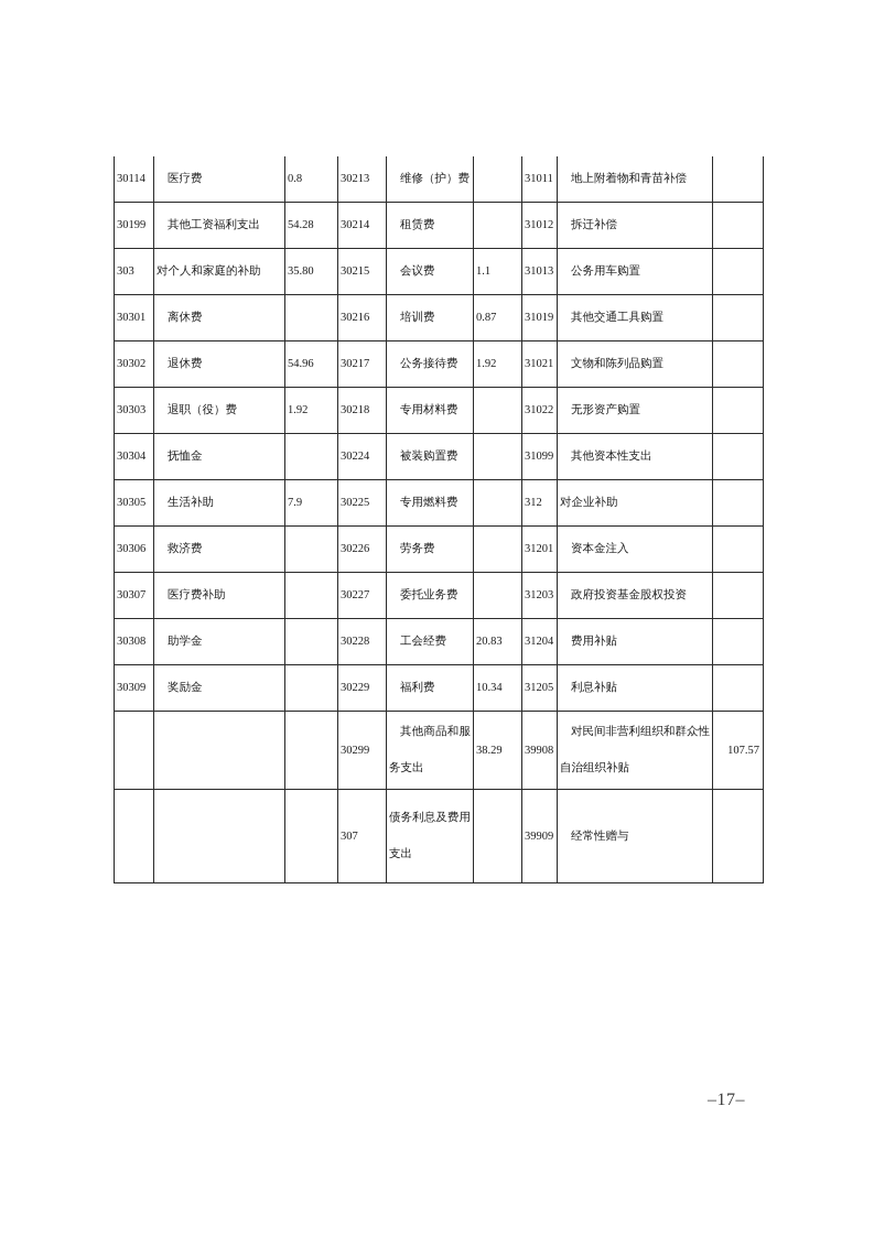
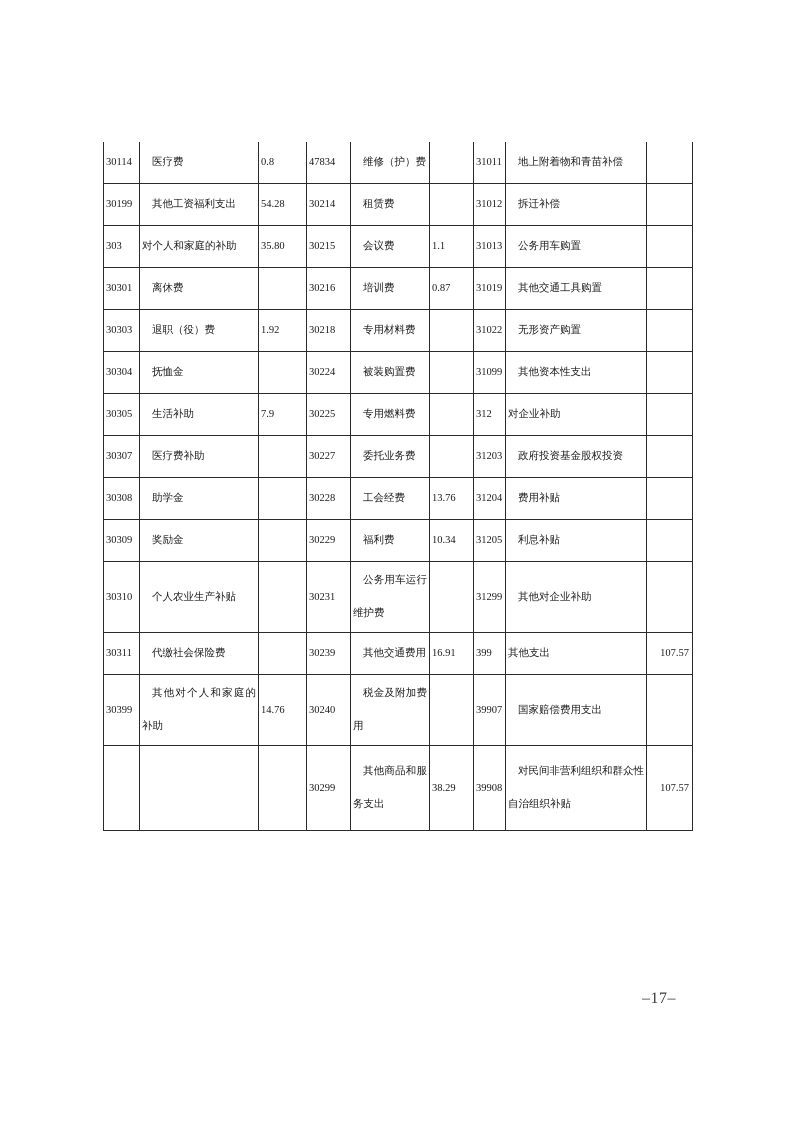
- 30114	医疗费	0.8	30213	维修（护）费		31011	地上附着物和青苗补偿
+ 30114	医疗费	0.8	47834	维修（护）费		31011	地上附着物和青苗补偿
  30199	其他工资福利支出	54.28	30214	租赁费		31012	拆迁补偿
  303	对个人和家庭的补助	35.80	30215	会议费	1.1	31013	公务用车购置
  30301	离休费		30216	培训费	0.87	31019	其他交通工具购置
- 30302	退休费	54.96	30217	公务接待费	1.92	31021	文物和陈列品购置
  30303	退职（役）费	1.92	30218	专用材料费		31022	无形资产购置
  30304	抚恤金		30224	被装购置费		31099	其他资本性支出
  30305	生活补助	7.9	30225	专用燃料费		312	对企业补助
- 30306	救济费		30226	劳务费		31201	资本金注入
  30307	医疗费补助		30227	委托业务费		31203	政府投资基金股权投资
- 30308	助学金		30228	工会经费	20.83	31204	费用补贴
+ 30308	助学金		30228	工会经费	13.76	31204	费用补贴
  30309	奖励金		30229	福利费	10.34	31205	利息补贴
+ 30310	个人农业生产补贴		30231	公务用车运行维护费		31299	其他对企业补助
+ 30311	代缴社会保险费		30239	其他交通费用	16.91	399	其他支出	107.57
+ 30399	其他对个人和家庭的补助	14.76	30240	税金及附加费用		39907	国家赔偿费用支出
  			30299	其他商品和服务支出	38.29	39908	对民间非营利组织和群众性自治组织补贴	107.57
- 			307	债务利息及费用支出		39909	经常性赠与
  –17–
